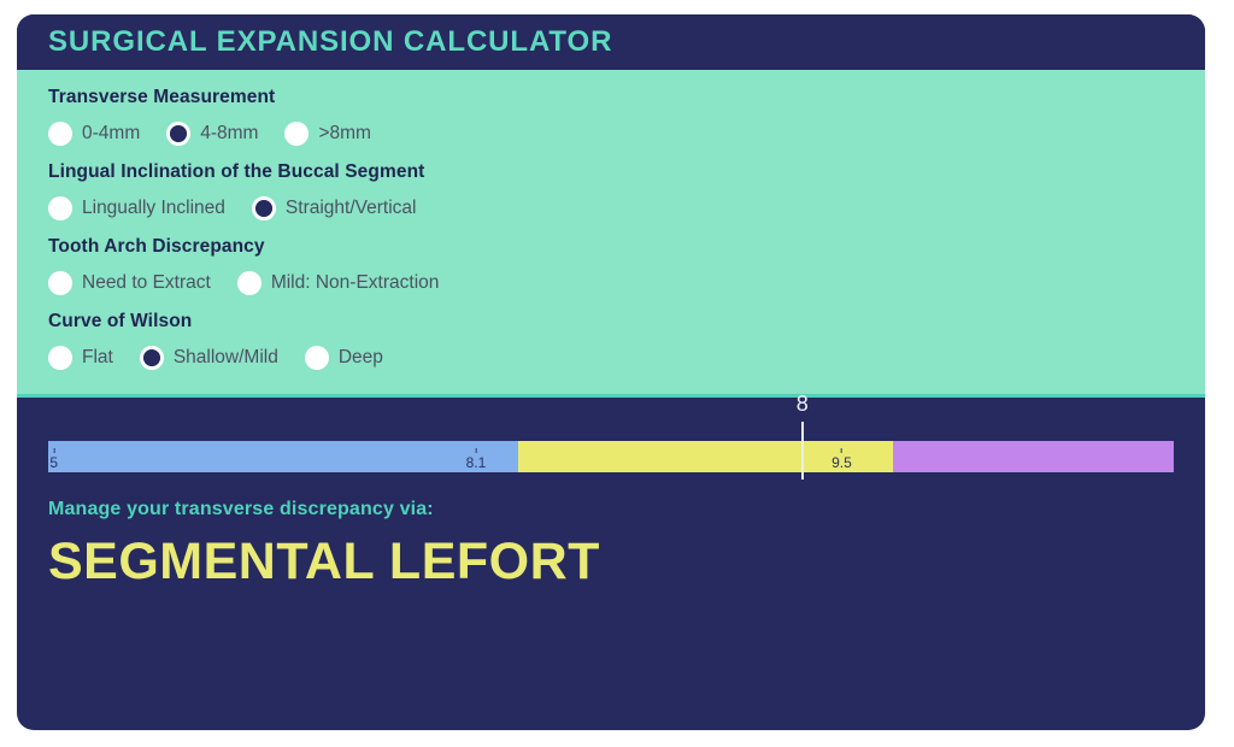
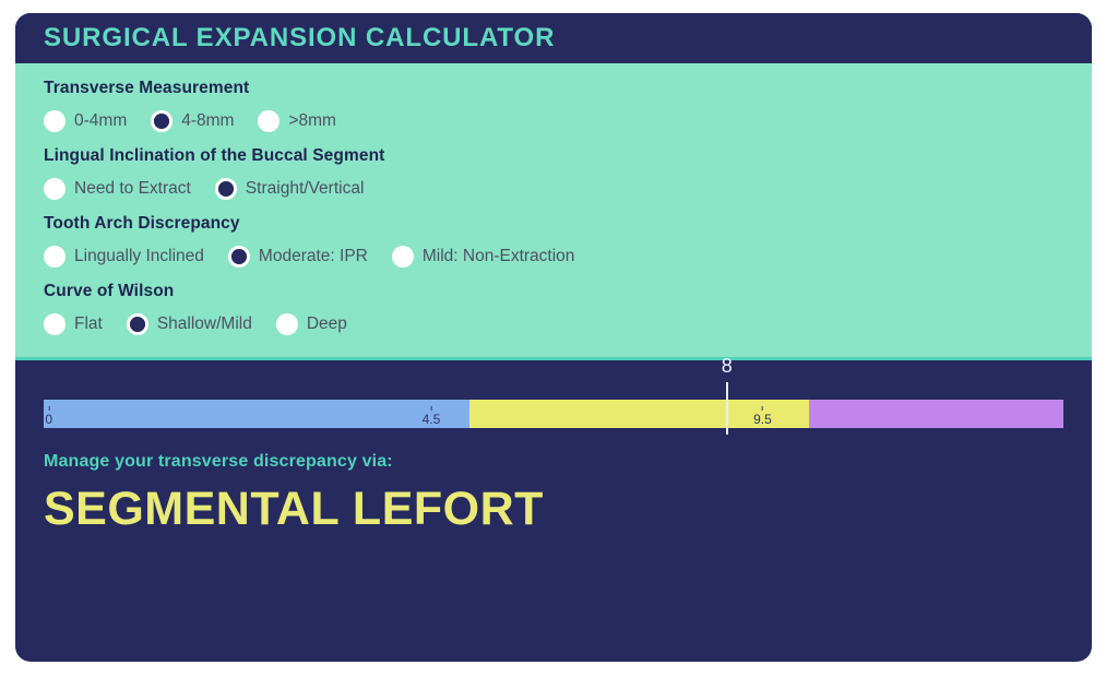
  SURGICAL EXPANSION CALCULATOR
  Transverse Measurement
  0-4mm
  4-8mm
  >8mm
  Lingual Inclination of the Buccal Segment
- Lingually Inclined
+ Need to Extract
  Straight/Vertical
  Tooth Arch Discrepancy
- Need to Extract
+ Lingually Inclined
+ Moderate: IPR
  Mild: Non-Extraction
  Curve of Wilson
  Flat
  Shallow/Mild
  Deep
  8
- 5
+ 0
- 8.1
+ 4.5
  9.5
  Manage your transverse discrepancy via:
  SEGMENTAL LEFORT
